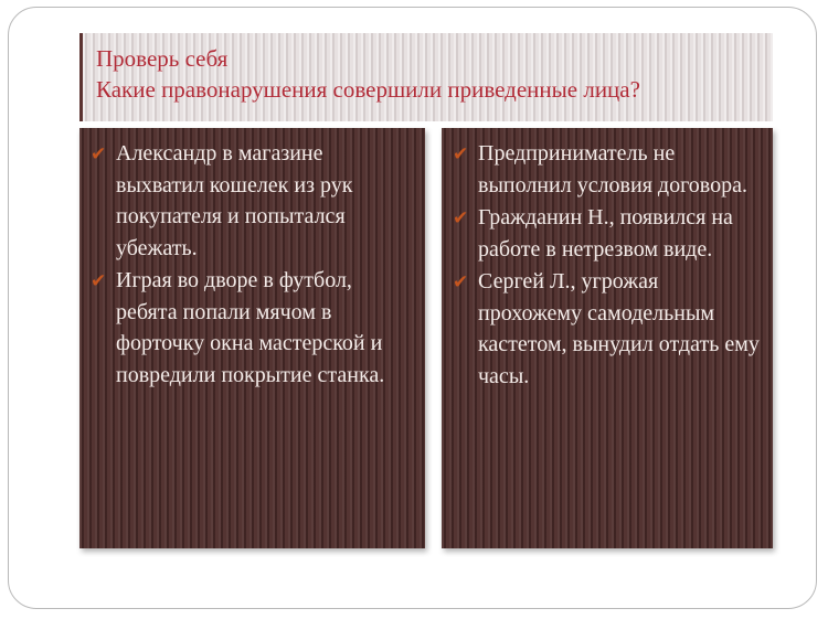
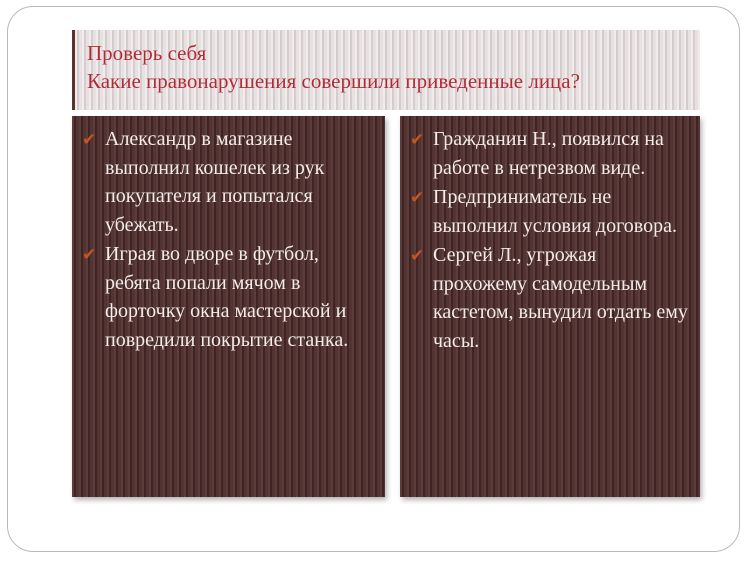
  Проверь себя
  Какие правонарушения совершили приведенные лица?
  ✔
- Александр в магазине выхватил кошелек из рук покупателя и попытался убежать.
+ Александр в магазине выполнил кошелек из рук покупателя и попытался убежать.
  ✔
  Играя во дворе в футбол, ребята попали мячом в форточку окна мастерской и повредили покрытие станка.
  ✔
- Предприниматель не выполнил условия договора.
+ Гражданин Н., появился на работе в нетрезвом виде.
  ✔
- Гражданин Н., появился на работе в нетрезвом виде.
+ Предприниматель не выполнил условия договора.
  ✔
  Сергей Л., угрожая прохожему самодельным кастетом, вынудил отдать ему часы.
